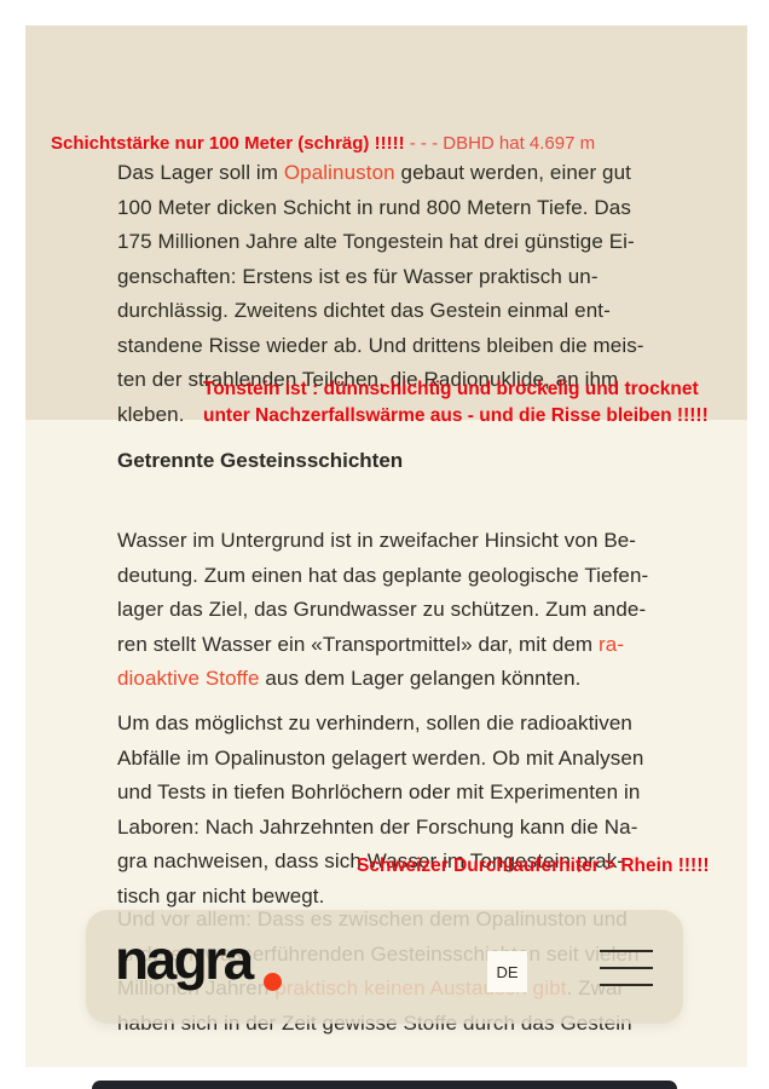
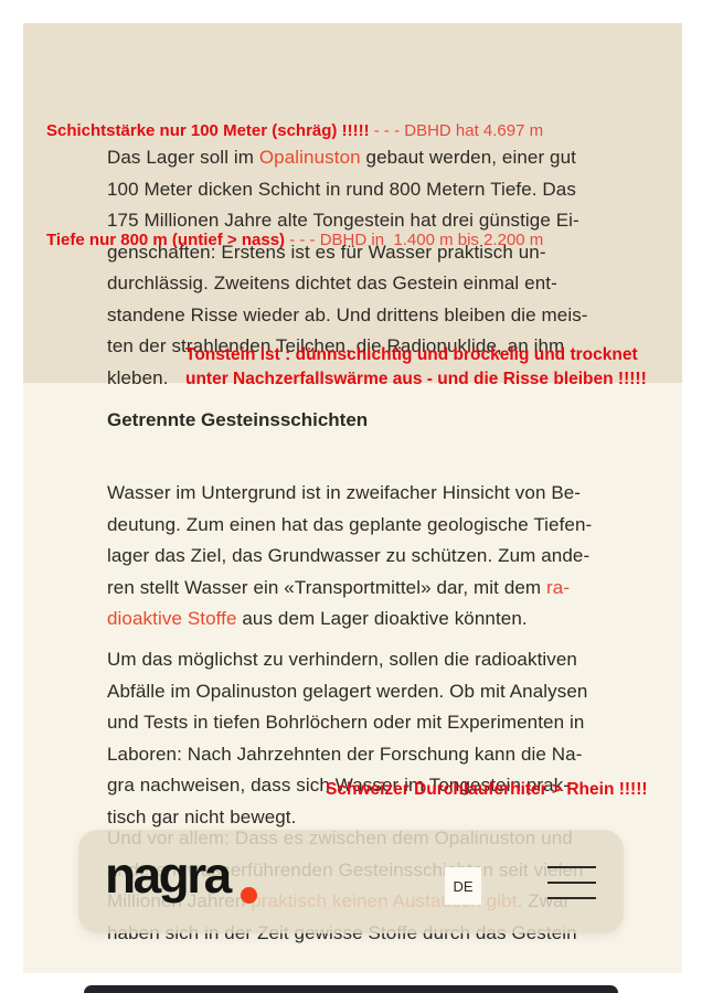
  Schichtstärke nur 100 Meter (schräg) !!!!! - - - DBHD hat 4.697 m
+ Tiefe nur 800 m (untief > nass) - - - DBHD in 1.400 m bis 2.200 m
  Das Lager soll im Opalinuston gebaut werden, einer gut
  100 Meter dicken Schicht in rund 800 Metern Tiefe. Das
  175 Millionen Jahre alte Tongestein hat drei günstige Ei-
  genschaften: Erstens ist es für Wasser praktisch un-
  durchlässig. Zweitens dichtet das Gestein einmal ent-
  standene Risse wieder ab. Und drittens bleiben die meis-
  ten der strahlenden Teilchen, die Radionuklide, an ihm
  kleben.
  Tonstein ist : dünnschichtig und bröckelig und trocknet
  unter Nachzerfallswärme aus - und die Risse bleiben !!!!!
  Getrennte Gesteinsschichten
  Wasser im Untergrund ist in zweifacher Hinsicht von Be-
  deutung. Zum einen hat das geplante geologische Tiefen-
  lager das Ziel, das Grundwasser zu schützen. Zum ande-
  ren stellt Wasser ein «Transportmittel» dar, mit dem ra-
- dioaktive Stoffe aus dem Lager gelangen könnten.
+ dioaktive Stoffe aus dem Lager dioaktive könnten.
  Um das möglichst zu verhindern, sollen die radioaktiven
  Abfälle im Opalinuston gelagert werden. Ob mit Analysen
  und Tests in tiefen Bohrlöchern oder mit Experimenten in
  Laboren: Nach Jahrzehnten der Forschung kann die Na-
  gra nachweisen, dass sich Wasser im Tongestein prak-
  tisch gar nicht bewegt.
  Schweizer Durchlauferhiter > Rhein !!!!!
  Und vor allem: Dass es zwischen dem Opalinuston und
  anderen, wasserführenden Gesteinsschn seit vielen
  Millionen Jahren praktisch keinen Austa gibt. Zwar
  haben sich in der Zeit gewisse Stoffe durch das Gestein
  nagra
  DE
